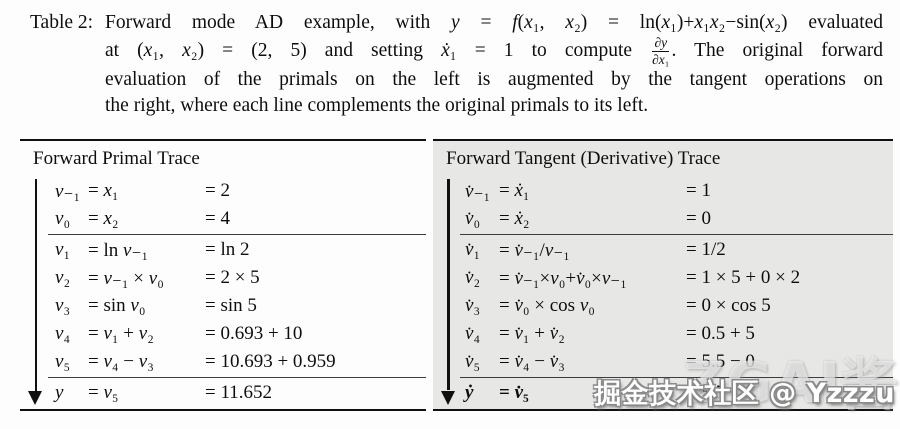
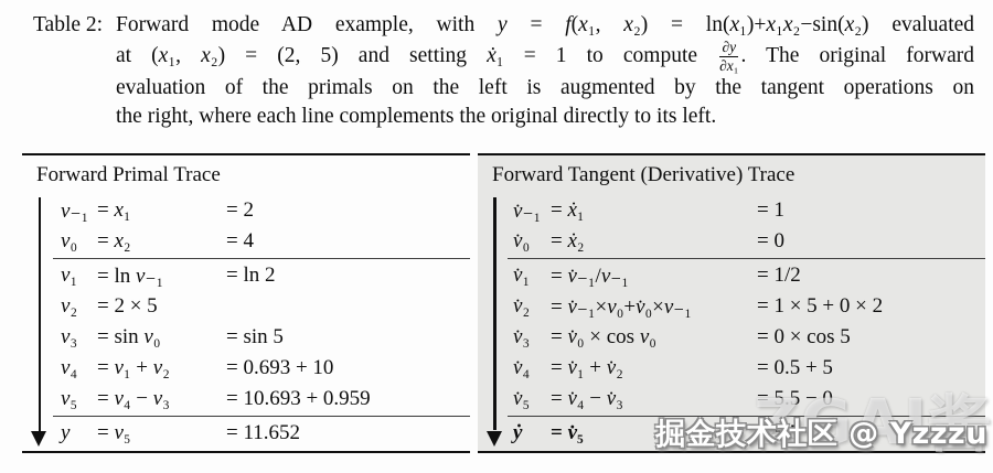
  Table 2:
  Forward mode AD example, with y = f(x₁, x₂) = ln(x₁)+x₁x₂−sin(x₂) evaluated
  at (x₁, x₂) = (2, 5) and setting ẋ₁ = 1 to compute
  ∂y
  ∂x₁
  . The original forward
  evaluation of the primals on the left is augmented by the tangent operations on
- the right, where each line complements the original primals to its left.
+ the right, where each line complements the original directly to its left.
  Forward Primal Trace
  v₋₁
  = x₁
  = 2
  v₀
  = x₂
  = 4
  v₁
  = ln v₋₁
  = ln 2
  v₂
- = v₋₁ × v₀
  = 2 × 5
  v₃
  = sin v₀
  = sin 5
  v₄
  = v₁ + v₂
  = 0.693 + 10
  v₅
  = v₄ − v₃
  = 10.693 + 0.959
  y
  = v₅
  = 11.652
  Forward Tangent (Derivative) Trace
  v̇₋₁
  = ẋ₁
  = 1
  v̇₀
  = ẋ₂
  = 0
  v̇₁
  = v̇₋₁/v₋₁
  = 1/2
  v̇₂
  = v̇₋₁×v₀+v̇₀×v₋₁
  = 1 × 5 + 0 × 2
  v̇₃
  = v̇₀ × cos v₀
  = 0 × cos 5
  v̇₄
  = v̇₁ + v̇₂
  = 0.5 + 5
  v̇₅
  = v̇₄ − v̇₃
  = 5.5 − 0
  ẏ
  = v̇₅
  = 5.5
  ZGAI酱
  掘金技术社区 @ Yzzzu
